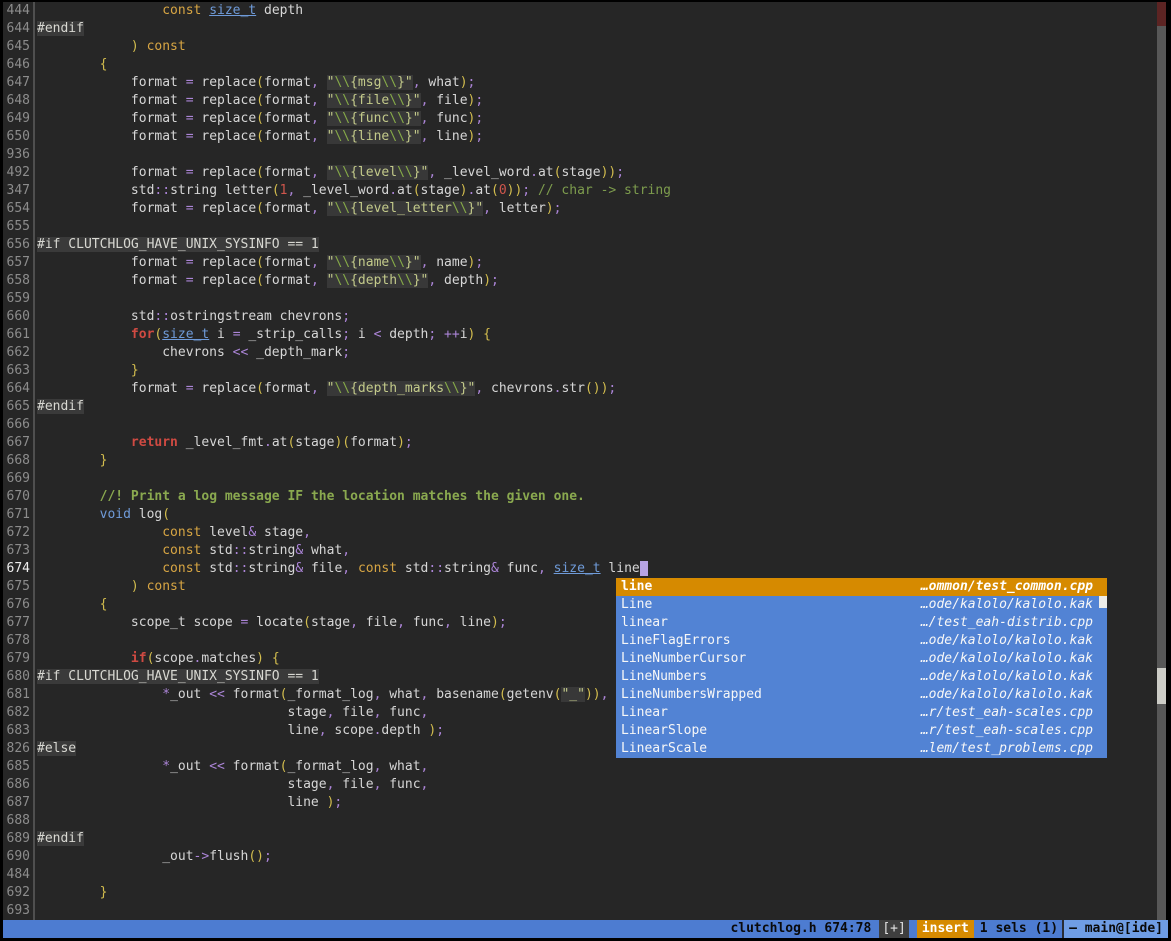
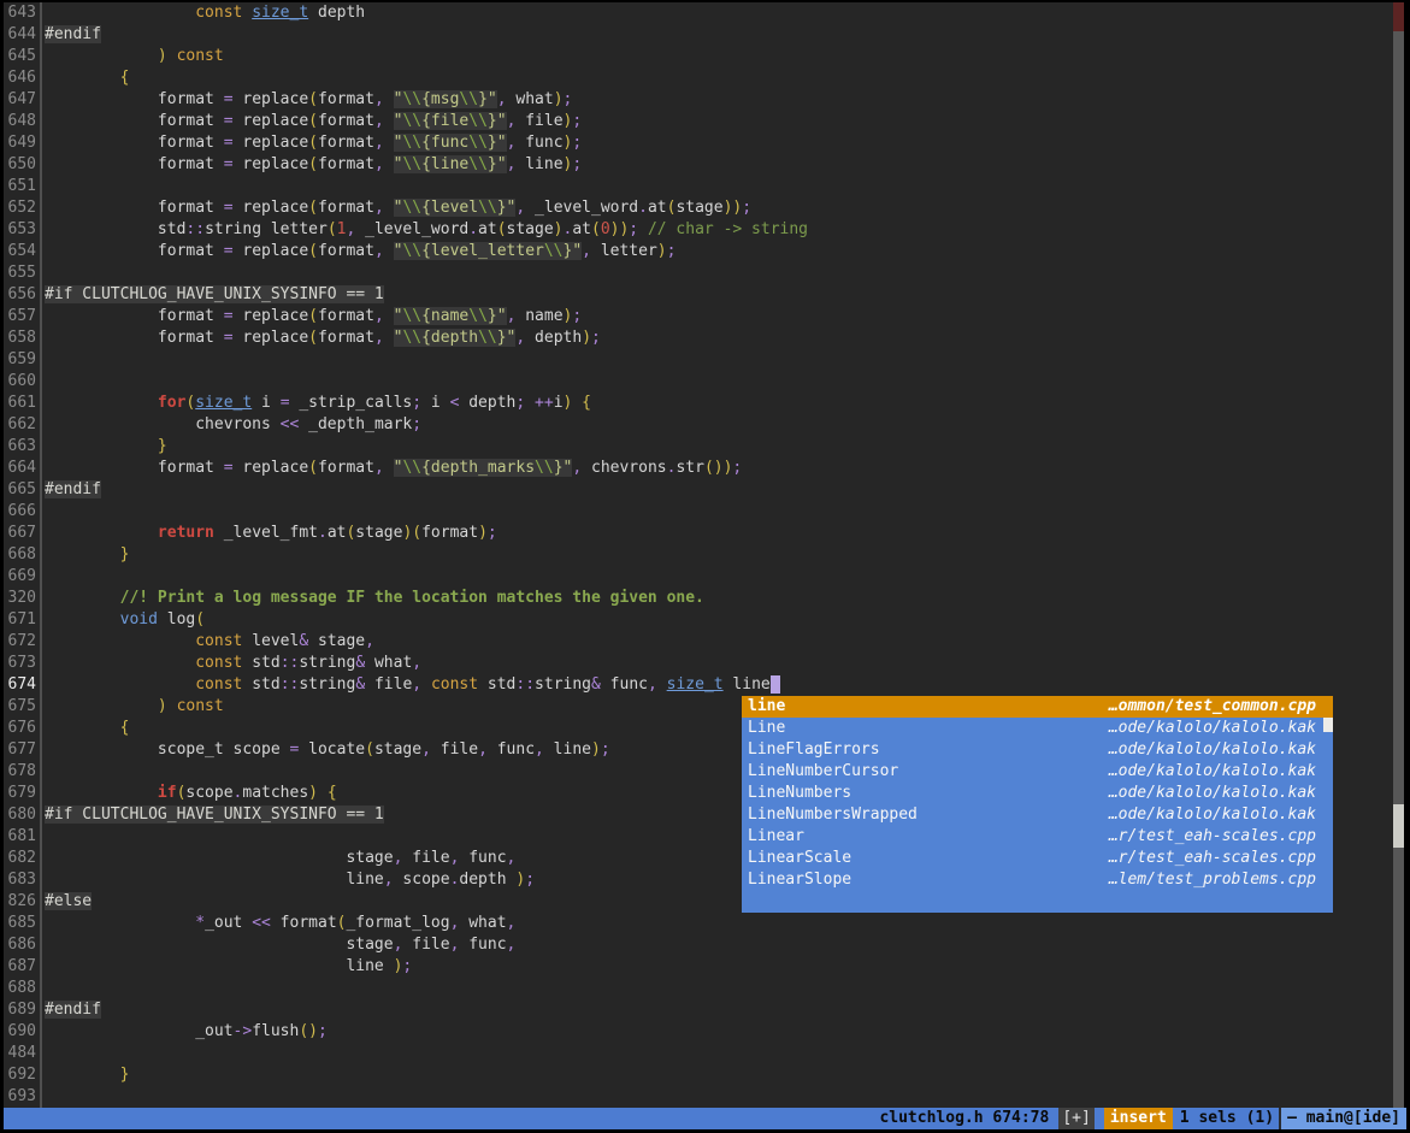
- 444
+ 643
  const size_t depth
  644
  #endif
  645
  ) const
  646
  {
  647
  format = replace(format, "\\{msg\\}", what);
  648
  format = replace(format, "\\{file\\}", file);
  649
  format = replace(format, "\\{func\\}", func);
  650
  format = replace(format, "\\{line\\}", line);
- 936
+ 651
- 492
+ 652
  format = replace(format, "\\{level\\}", _level_word.at(stage));
- 347
+ 653
  std::string letter(1, _level_word.at(stage).at(0)); // char -> string
  654
  format = replace(format, "\\{level_letter\\}", letter);
  655
  656
  #if CLUTCHLOG_HAVE_UNIX_SYSINFO == 1
  657
  format = replace(format, "\\{name\\}", name);
  658
  format = replace(format, "\\{depth\\}", depth);
  659
  660
- std::ostringstream chevrons;
  661
  for(size_t i = _strip_calls; i < depth; ++i) {
  662
  chevrons << _depth_mark;
  663
  }
  664
  format = replace(format, "\\{depth_marks\\}", chevrons.str());
  665
  #endif
  666
  667
  return _level_fmt.at(stage)(format);
  668
  }
  669
- 670
+ 320
  //! Print a log message IF the location matches the given one.
  671
  void log(
  672
  const level& stage,
  673
  const std::string& what,
  674
  const std::string& file, const std::string& func, size_t line
  675
  ) const
  676
  {
  677
  scope_t scope = locate(stage, file, func, line);
  678
  679
  if(scope.matches) {
  680
  #if CLUTCHLOG_HAVE_UNIX_SYSINFO == 1
  681
- *_out << format(_format_log, what, basename(getenv("_")),
  682
  stage, file, func,
  683
  line, scope.depth );
  826
  #else
  685
  *_out << format(_format_log, what,
  686
  stage, file, func,
  687
  line );
  688
  689
  #endif
  690
  _out->flush();
  484
  692
  }
  693
  line
  …ommon/test_common.cpp
  Line
  …ode/kalolo/kalolo.kak
- linear
- …/test_eah-distrib.cpp
  LineFlagErrors
  …ode/kalolo/kalolo.kak
  LineNumberCursor
  …ode/kalolo/kalolo.kak
  LineNumbers
  …ode/kalolo/kalolo.kak
  LineNumbersWrapped
  …ode/kalolo/kalolo.kak
  Linear
  …r/test_eah-scales.cpp
- LinearSlope
+ LinearScale
  …r/test_eah-scales.cpp
- LinearScale
+ LinearSlope
  …lem/test_problems.cpp
  clutchlog.h 674:78
  [+]
  insert
  1 sels (1)
  – main@[ide]
